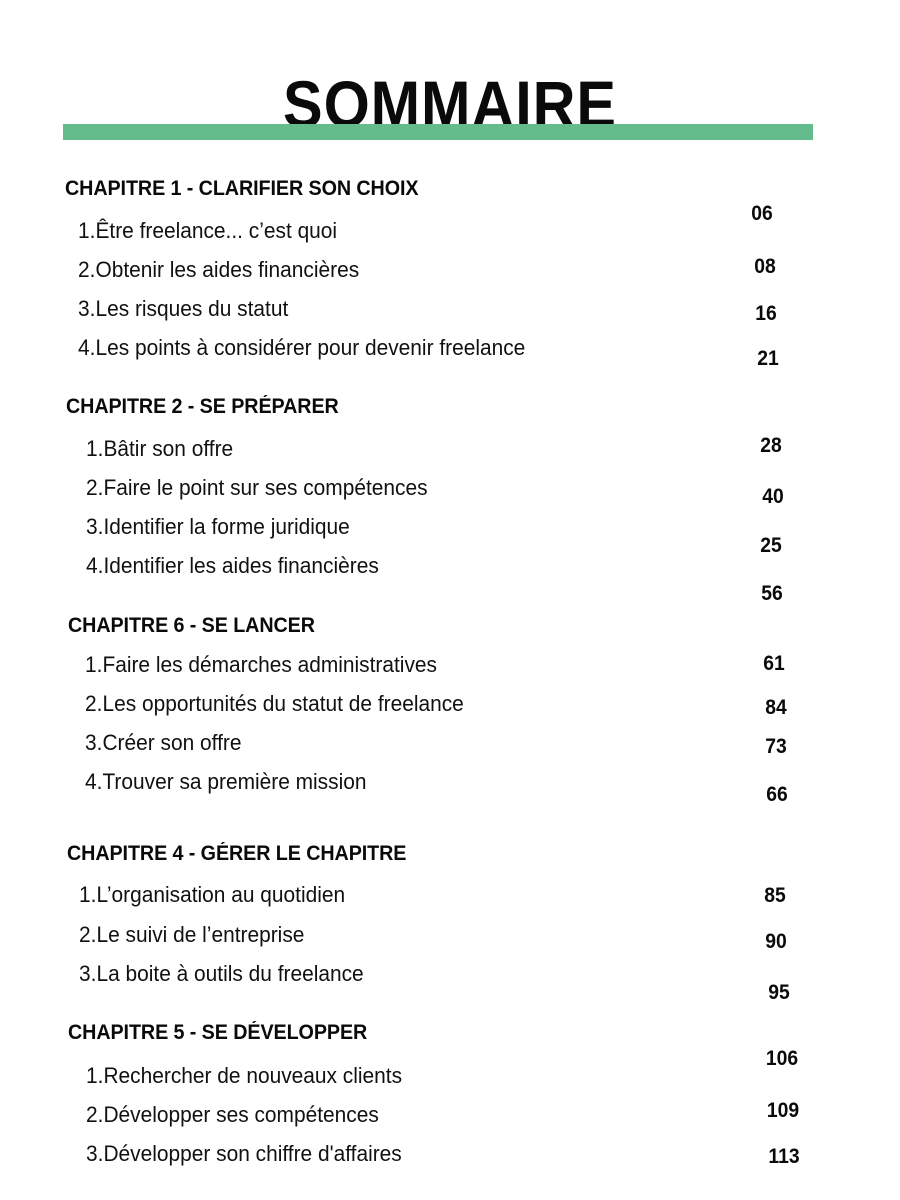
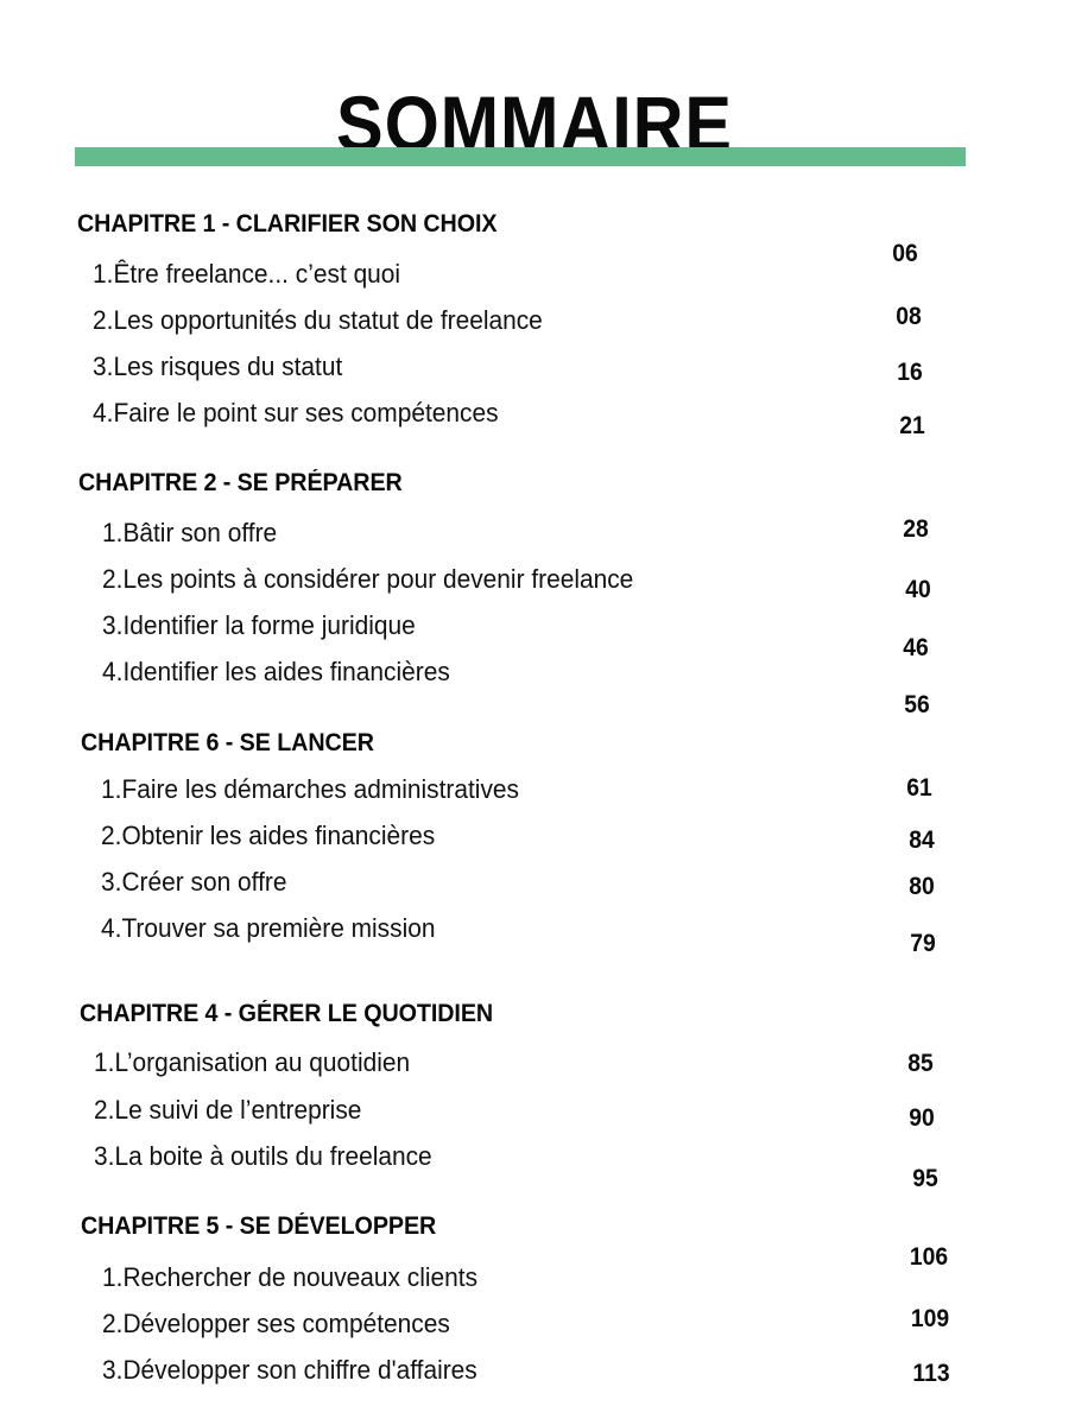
  SOMMAIRE
  CHAPITRE 1 - CLARIFIER SON CHOIX
  1.Être freelance... c’est quoi
  06
- 2.Obtenir les aides financières
+ 2.Les opportunités du statut de freelance
  08
  3.Les risques du statut
  16
- 4.Les points à considérer pour devenir freelance
+ 4.Faire le point sur ses compétences
  21
  CHAPITRE 2 - SE PRÉPARER
  1.Bâtir son offre
  28
- 2.Faire le point sur ses compétences
+ 2.Les points à considérer pour devenir freelance
  40
  3.Identifier la forme juridique
- 25
+ 46
  4.Identifier les aides financières
  56
  CHAPITRE 6 - SE LANCER
  1.Faire les démarches administratives
  61
- 2.Les opportunités du statut de freelance
+ 2.Obtenir les aides financières
  84
  3.Créer son offre
- 73
+ 80
  4.Trouver sa première mission
- 66
+ 79
- CHAPITRE 4 - GÉRER LE CHAPITRE
+ CHAPITRE 4 - GÉRER LE QUOTIDIEN
  1.L’organisation au quotidien
  85
  2.Le suivi de l’entreprise
  90
  3.La boite à outils du freelance
  95
  CHAPITRE 5 - SE DÉVELOPPER
  1.Rechercher de nouveaux clients
  106
  2.Développer ses compétences
  109
  3.Développer son chiffre d'affaires
  113
